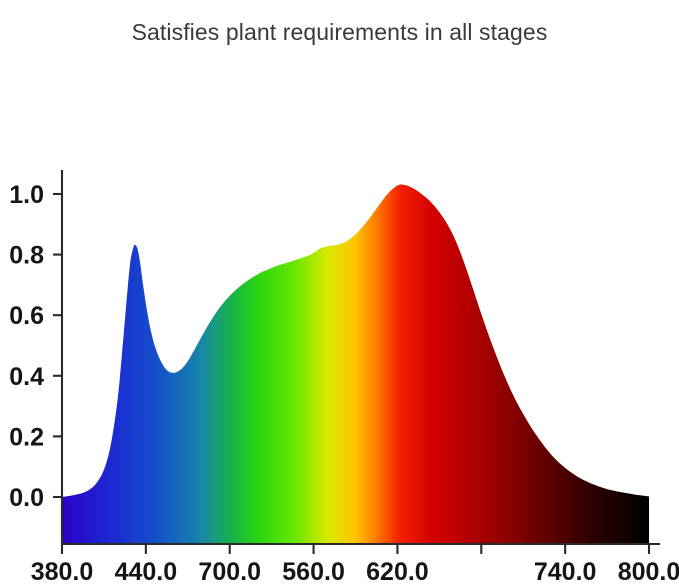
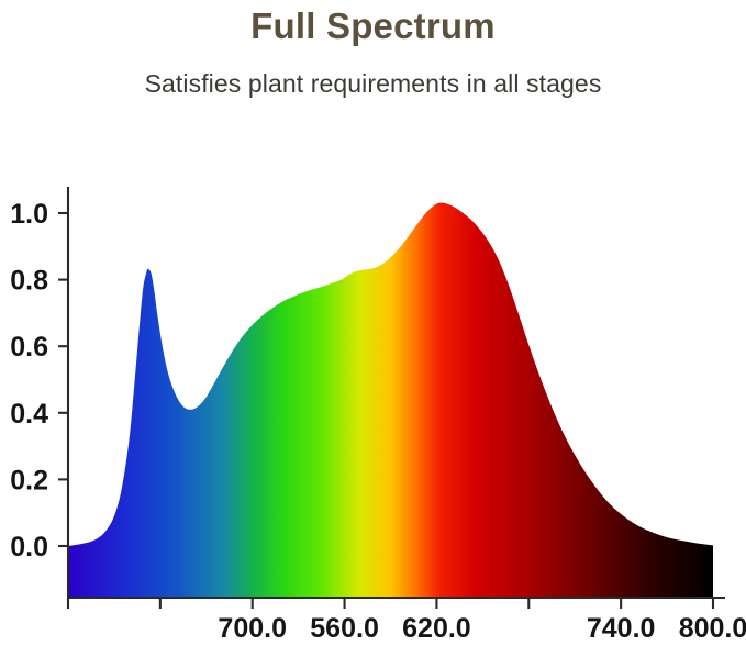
+ Full Spectrum
  Satisfies plant requirements in all stages
  0.0
  0.2
  0.4
  0.6
  0.8
  1.0
- 380.0
- 440.0
  700.0
  560.0
  620.0
  740.0
  800.0
